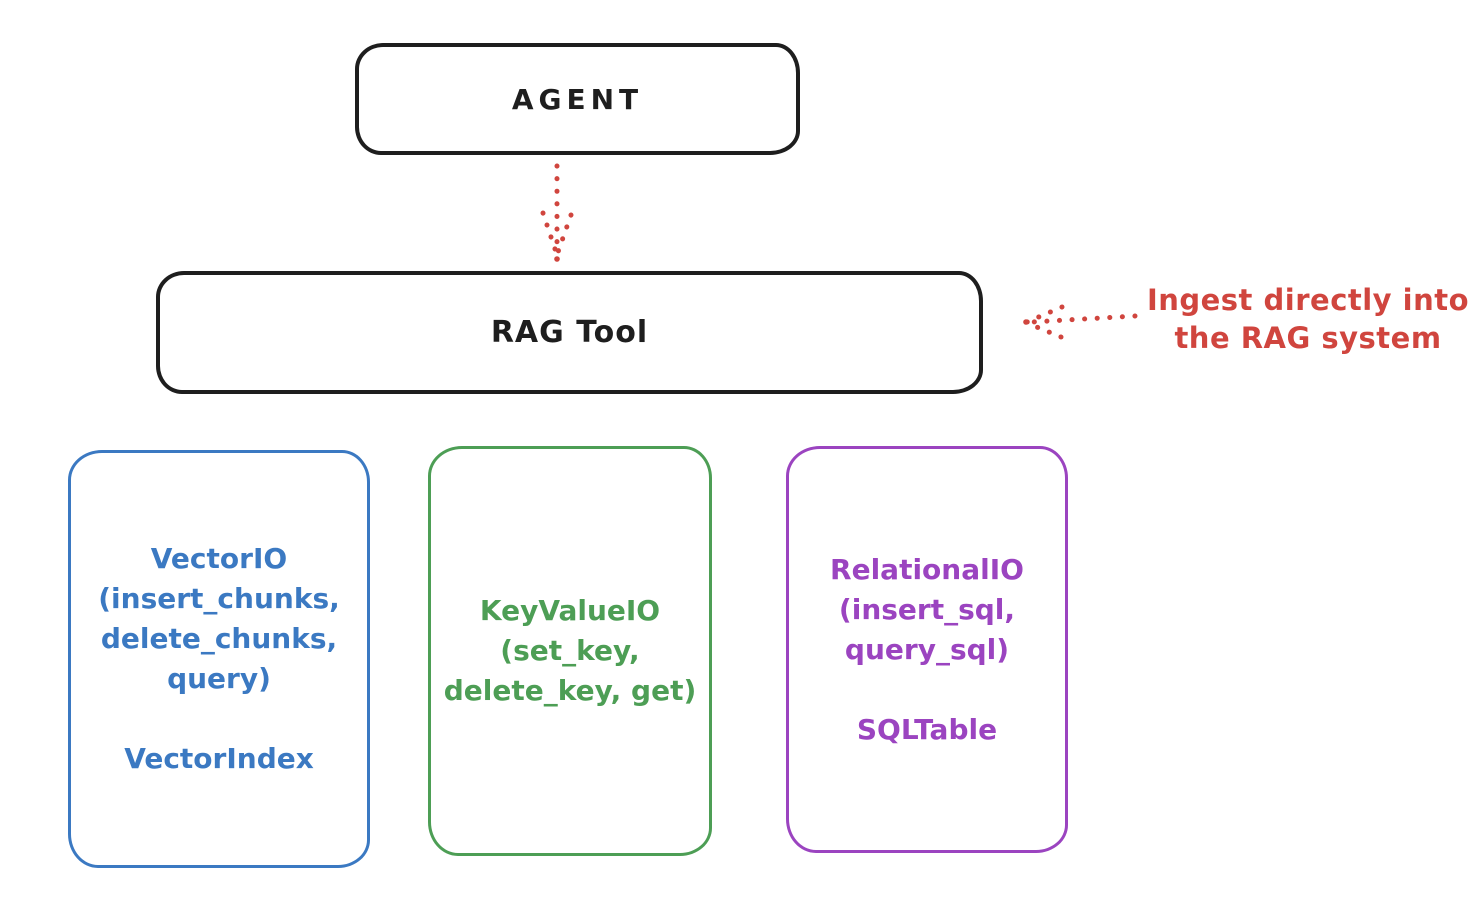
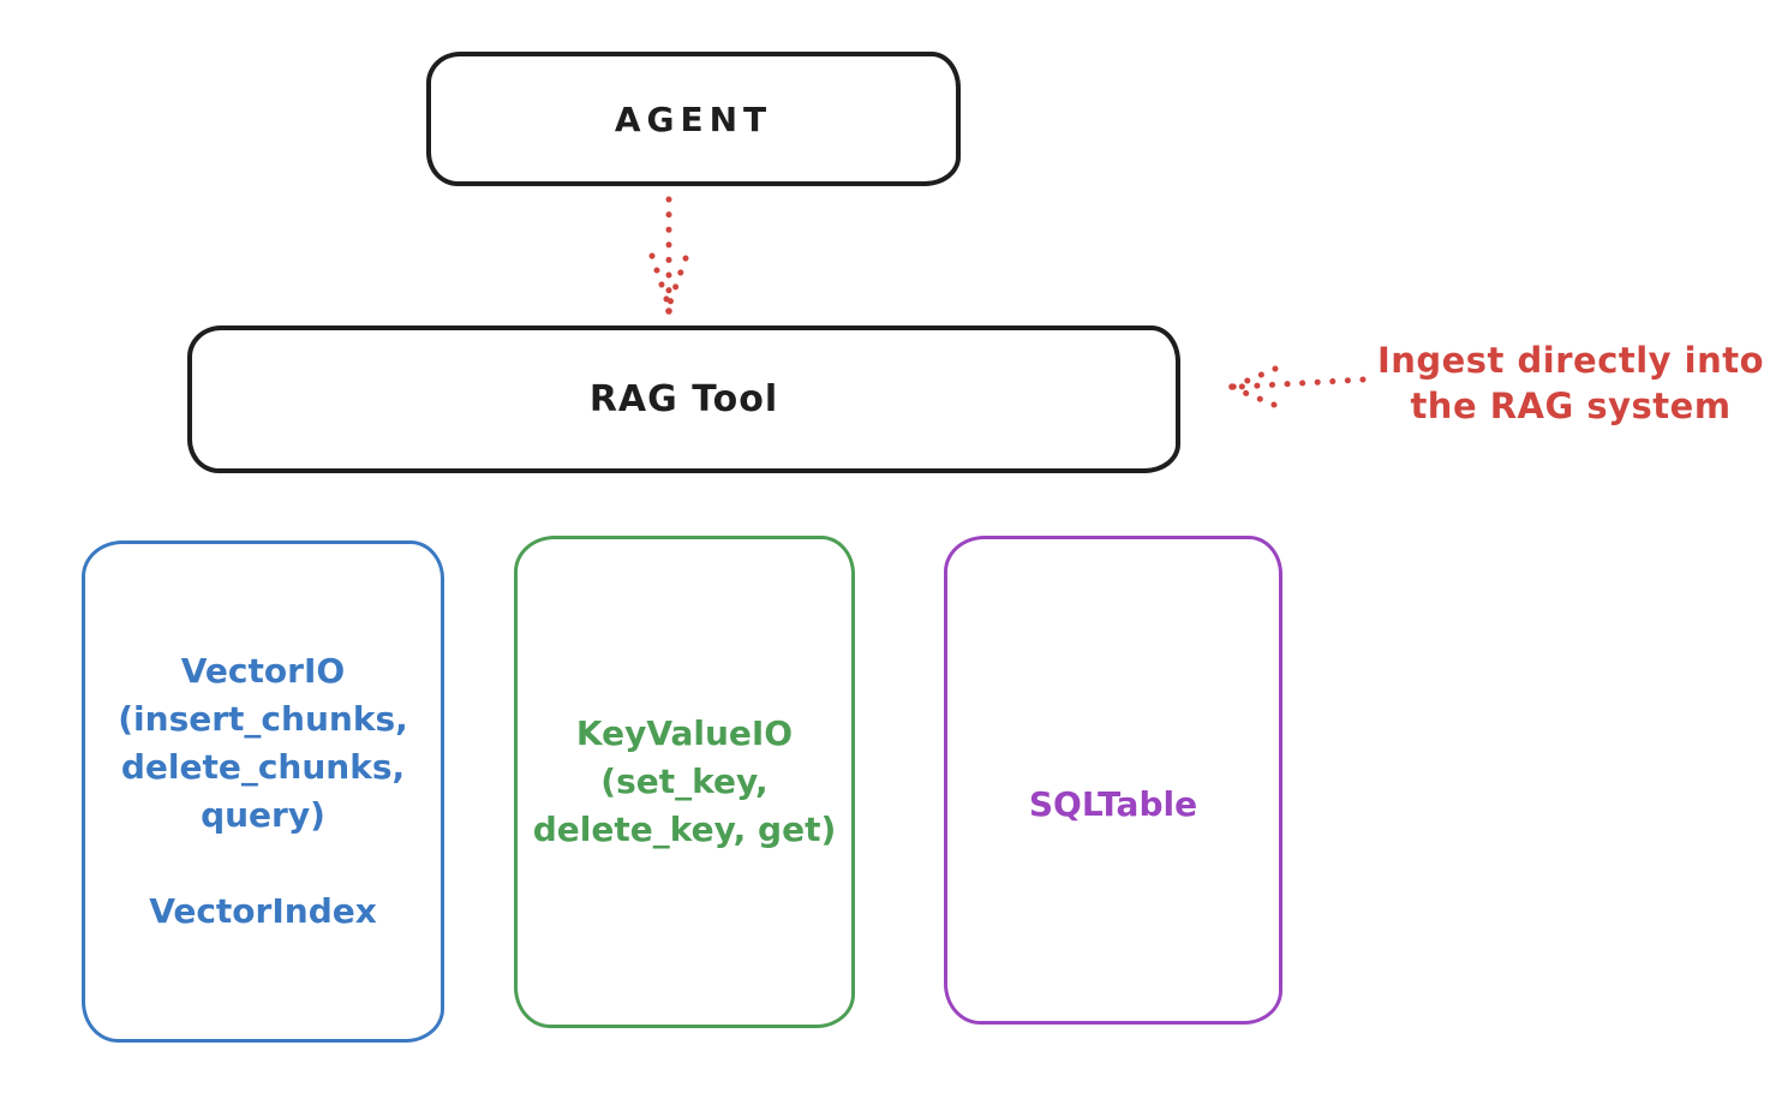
  AGENT
  RAG Tool
  Ingest directly into
  the RAG system
  VectorIO
  (insert_chunks,
  delete_chunks,
  query)
  VectorIndex
  KeyValueIO
  (set_key,
  delete_key, get)
- RelationalIO
- (insert_sql,
- query_sql)
  SQLTable
